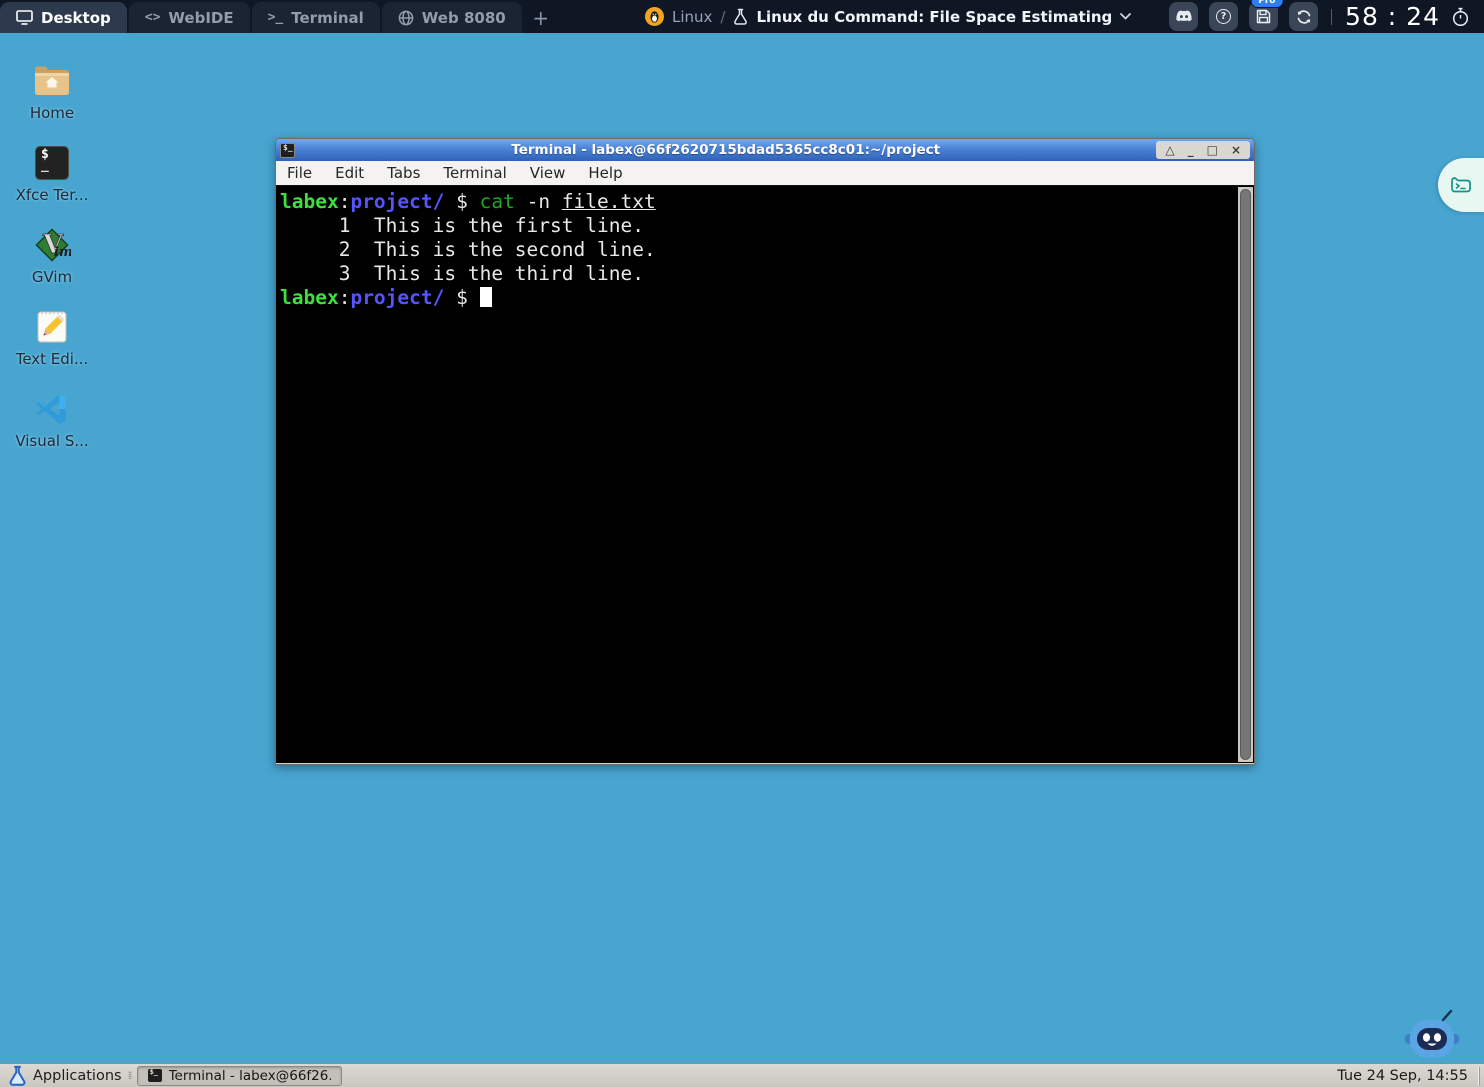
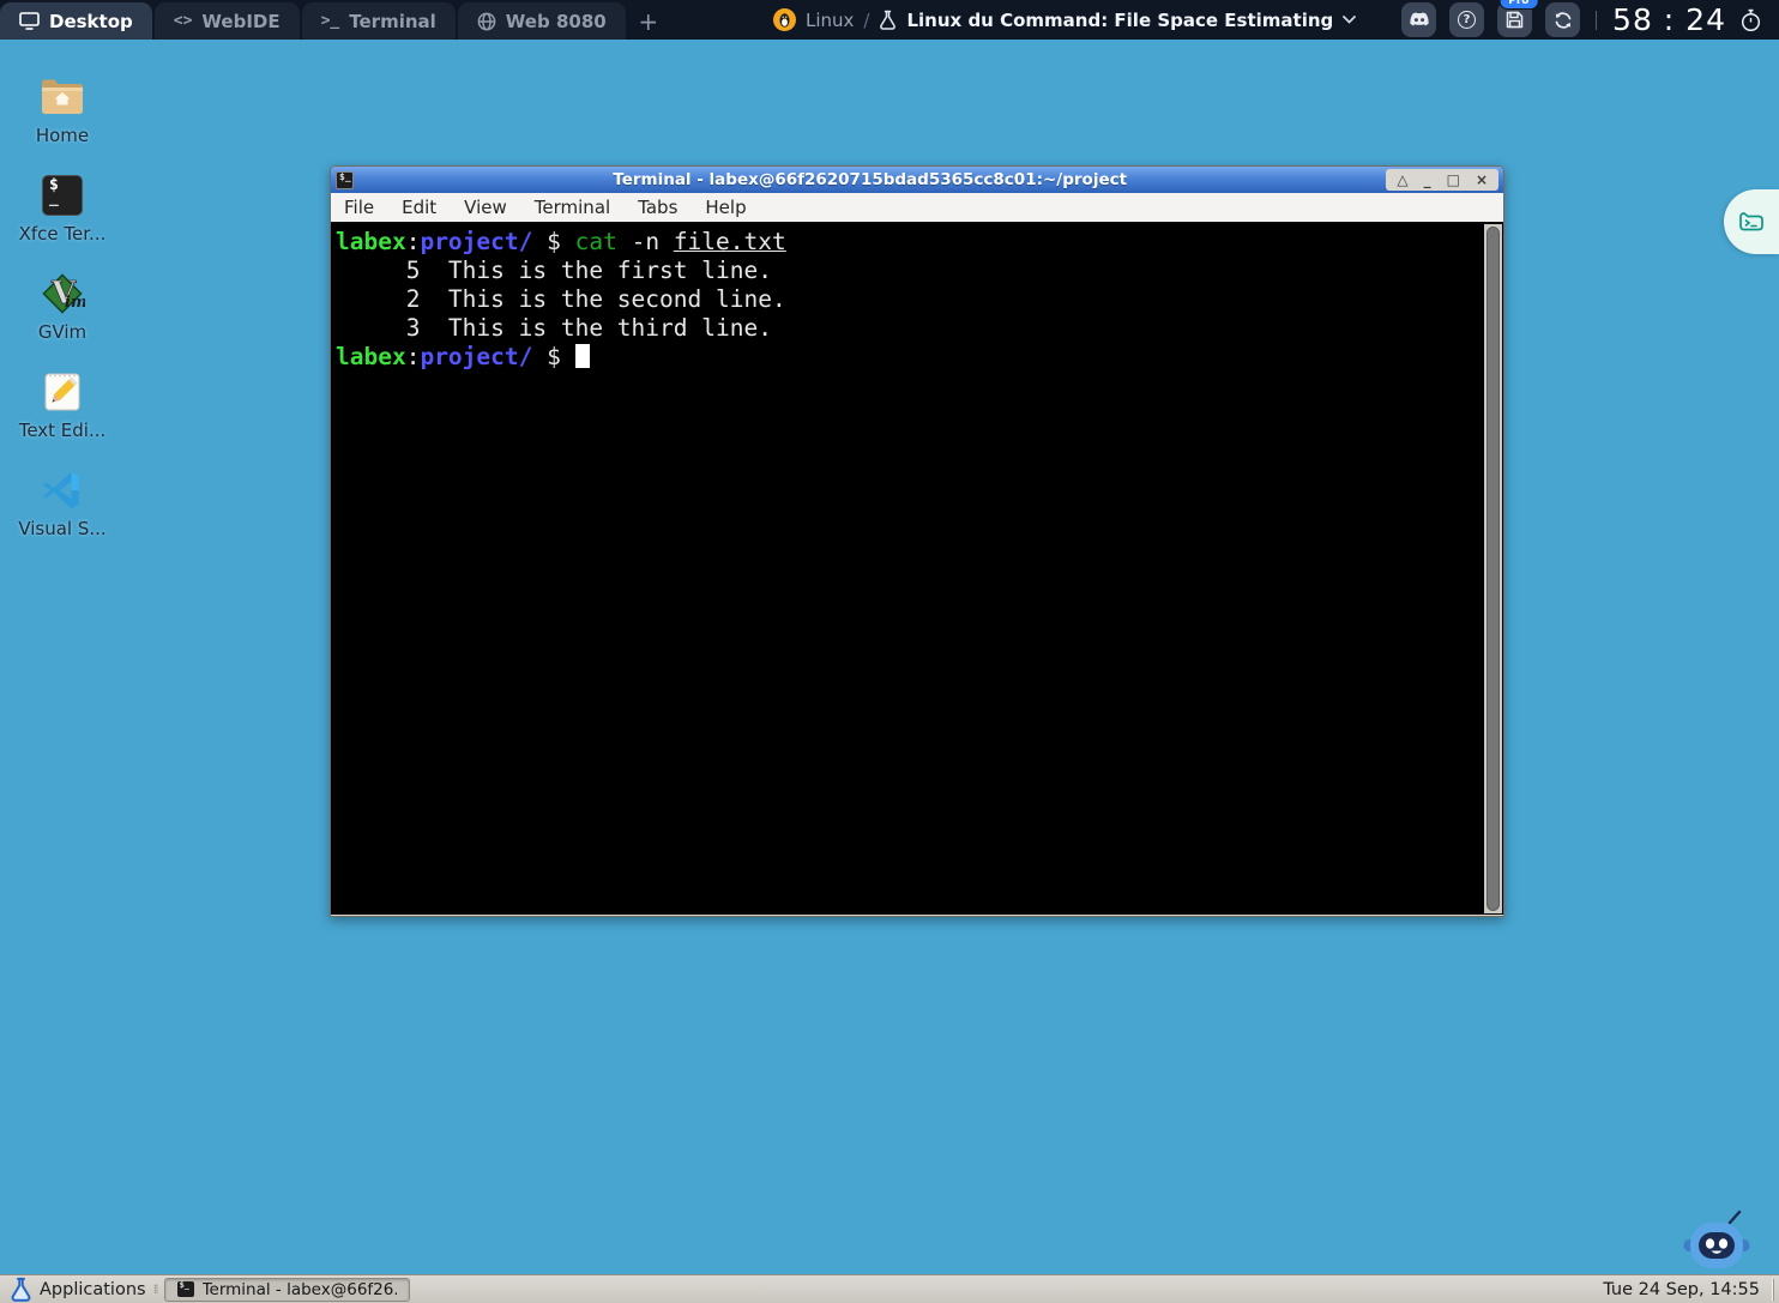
  Desktop
  <>
  WebIDE
  >_
  Terminal
  Web 8080
  +
  Linux
  /
  Linux du Command: File Space Estimating
  ?
  Pro
  58 : 24
  Home
  $
  _
  Xfce Ter...
  V
  im
  GVim
  Text Edi...
  Visual S...
  $_
  Terminal - labex@66f2620715bdad5365cc8c01:~/project
  △
  _
  □
  ×
  File
  Edit
- Tabs
+ View
  Terminal
- View
+ Tabs
  Help
  labex:project/ $ cat -n file.txt
- 1 This is the first line.
+ 5 This is the first line.
  2 This is the second line.
  3 This is the third line.
  labex:project/ $
  Applications
  ⁞⁞
  $_
  Terminal - labex@66f26.
  Tue 24 Sep, 14:55
